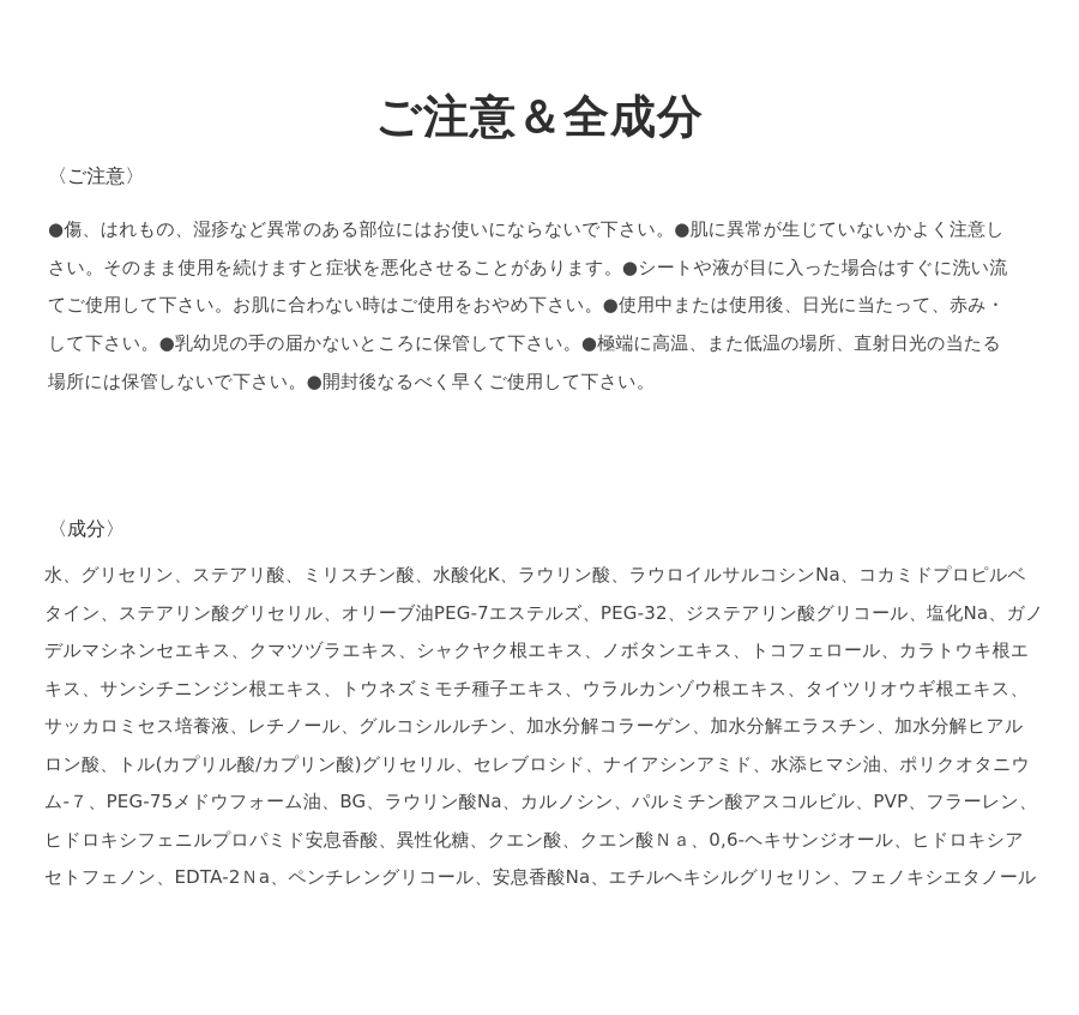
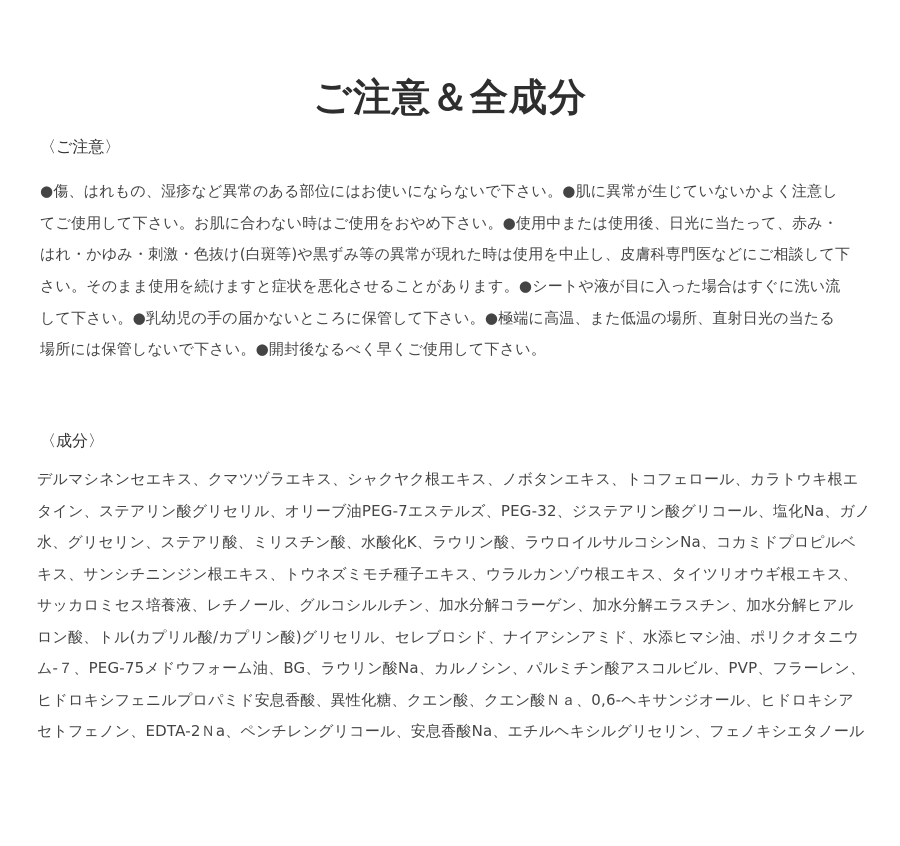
  ご注意＆全成分
  〈ご注意〉
  ●傷、はれもの、湿疹など異常のある部位にはお使いにならないで下さい。●肌に異常が生じていないかよく注意し
- さい。そのまま使用を続けますと症状を悪化させることがあります。●シートや液が目に入った場合はすぐに洗い流
+ てご使用して下さい。お肌に合わない時はご使用をおやめ下さい。●使用中または使用後、日光に当たって、赤み・
+ はれ・かゆみ・刺激・色抜け(白斑等)や黒ずみ等の異常が現れた時は使用を中止し、皮膚科専門医などにご相談して下
- てご使用して下さい。お肌に合わない時はご使用をおやめ下さい。●使用中または使用後、日光に当たって、赤み・
+ さい。そのまま使用を続けますと症状を悪化させることがあります。●シートや液が目に入った場合はすぐに洗い流
  して下さい。●乳幼児の手の届かないところに保管して下さい。●極端に高温、また低温の場所、直射日光の当たる
  場所には保管しないで下さい。●開封後なるべく早くご使用して下さい。
  〈成分〉
- 水、グリセリン、ステアリ酸、ミリスチン酸、水酸化K、ラウリン酸、ラウロイルサルコシンNa、コカミドプロピルベ
+ デルマシネンセエキス、クマツヅラエキス、シャクヤク根エキス、ノボタンエキス、トコフェロール、カラトウキ根エ
  タイン、ステアリン酸グリセリル、オリーブ油PEG-7エステルズ、PEG-32、ジステアリン酸グリコール、塩化Na、ガノ
- デルマシネンセエキス、クマツヅラエキス、シャクヤク根エキス、ノボタンエキス、トコフェロール、カラトウキ根エ
+ 水、グリセリン、ステアリ酸、ミリスチン酸、水酸化K、ラウリン酸、ラウロイルサルコシンNa、コカミドプロピルベ
  キス、サンシチニンジン根エキス、トウネズミモチ種子エキス、ウラルカンゾウ根エキス、タイツリオウギ根エキス、
  サッカロミセス培養液、レチノール、グルコシルルチン、加水分解コラーゲン、加水分解エラスチン、加水分解ヒアル
  ロン酸、トル(カプリル酸/カプリン酸)グリセリル、セレブロシド、ナイアシンアミド、水添ヒマシ油、ポリクオタニウ
  ム-７、PEG-75メドウフォーム油、BG、ラウリン酸Na、カルノシン、パルミチン酸アスコルビル、PVP、フラーレン、
  ヒドロキシフェニルプロパミド安息香酸、異性化糖、クエン酸、クエン酸Ｎａ、0,6-ヘキサンジオール、ヒドロキシア
  セトフェノン、EDTA-2Ｎa、ペンチレングリコール、安息香酸Na、エチルヘキシルグリセリン、フェノキシエタノール
